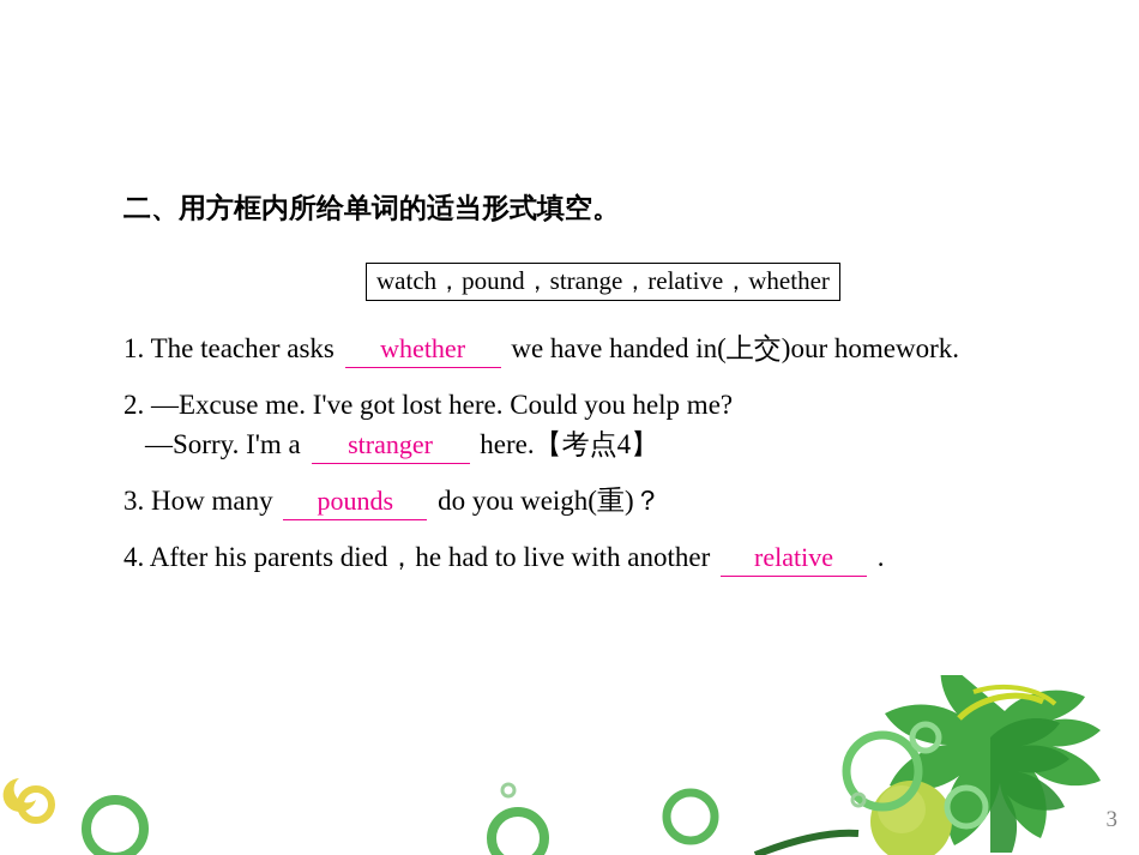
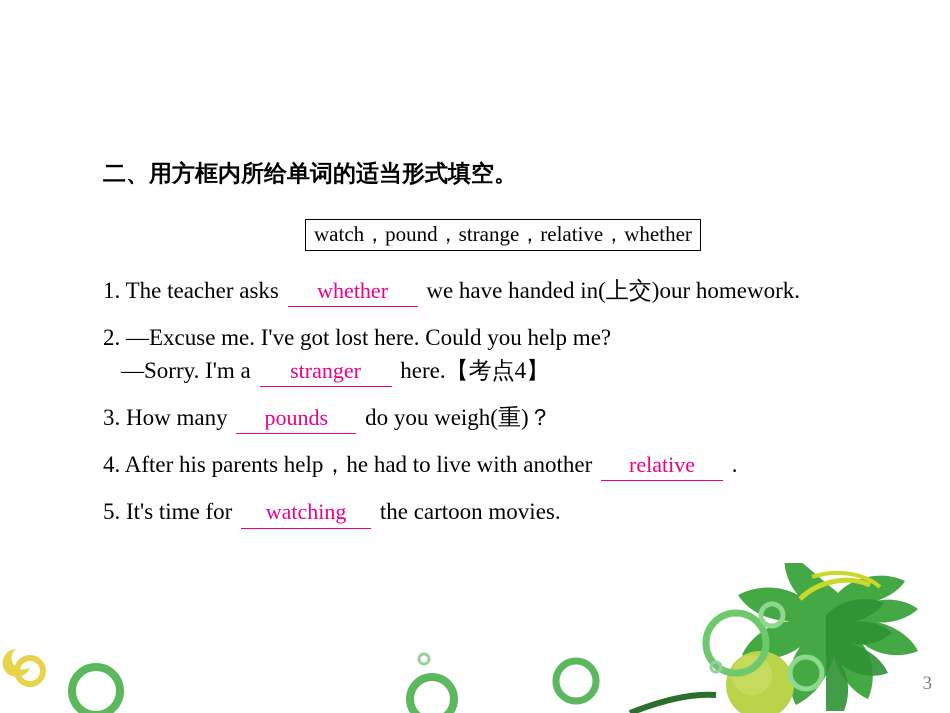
  二、用方框内所给单词的适当形式填空。
  watch，pound，strange，relative，whether
  1. The teacher asks whether we have handed in(上交)our homework.
  2. —Excuse me. I've got lost here. Could you help me?
  —Sorry. I'm a stranger here.【考点4】
  3. How many pounds do you weigh(重)？
- 4. After his parents died，he had to live with another relative .
+ 4. After his parents help，he had to live with another relative .
+ 5. It's time for watching the cartoon movies.
  3
